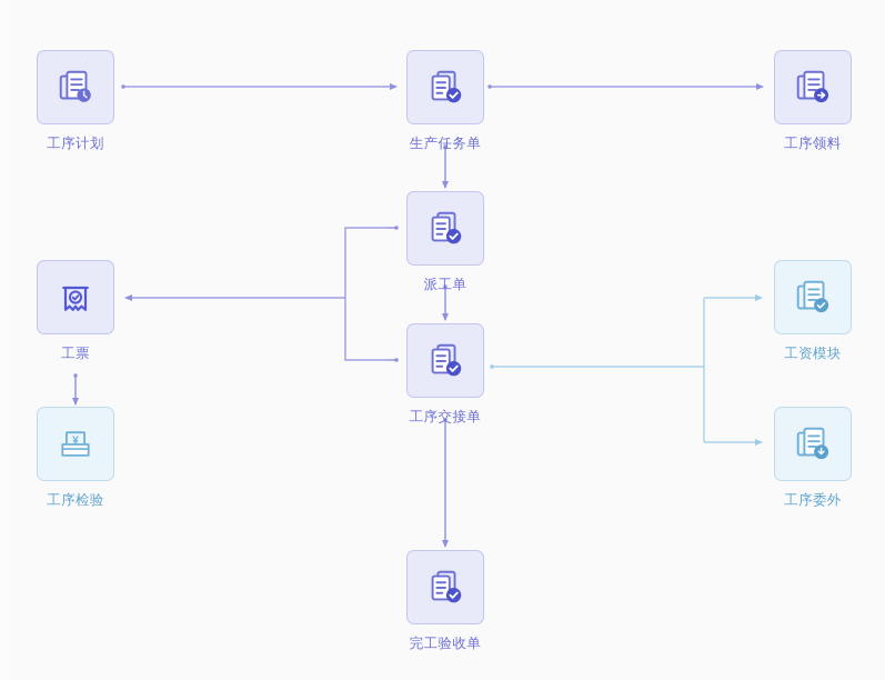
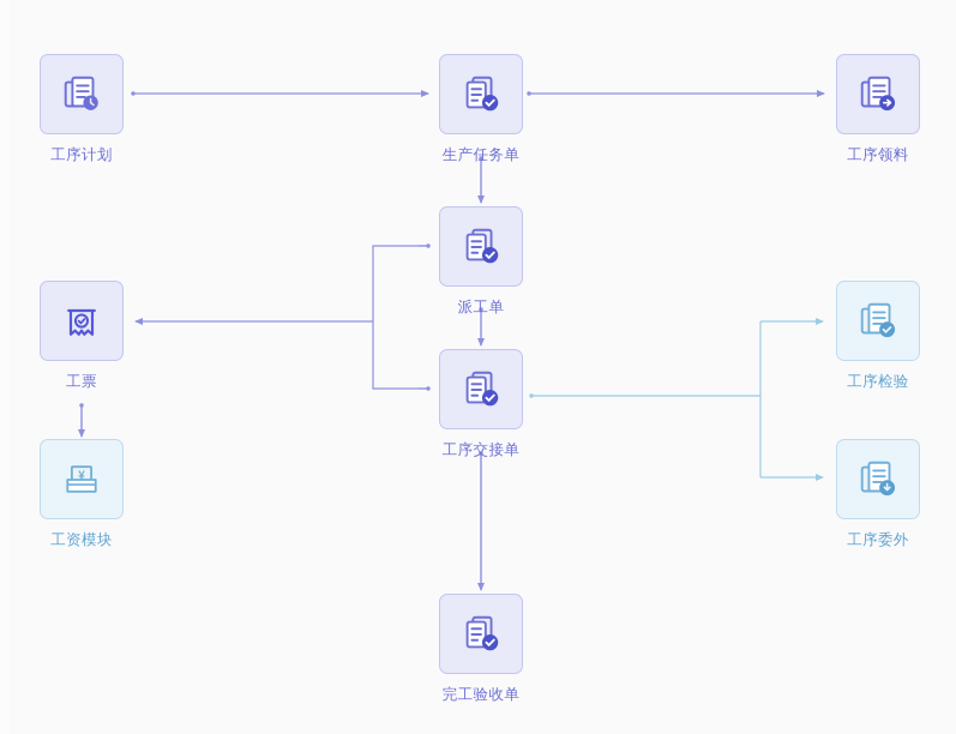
  工序计划
  生产任务单
  工序领料
  派工单
  工票
  工序交接单
- 工资模块
+ 工序检验
  ¥
- 工序检验
+ 工资模块
  工序委外
  完工验收单
